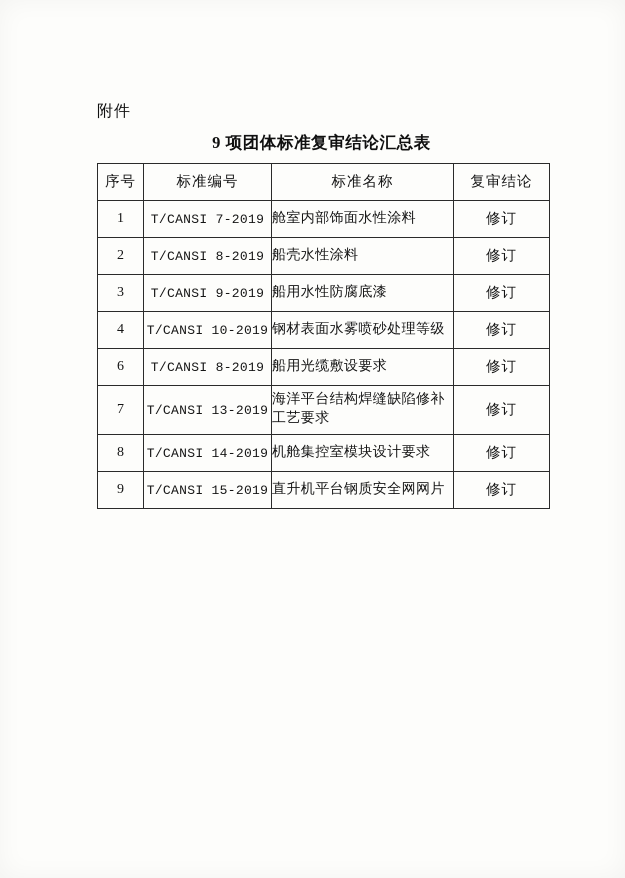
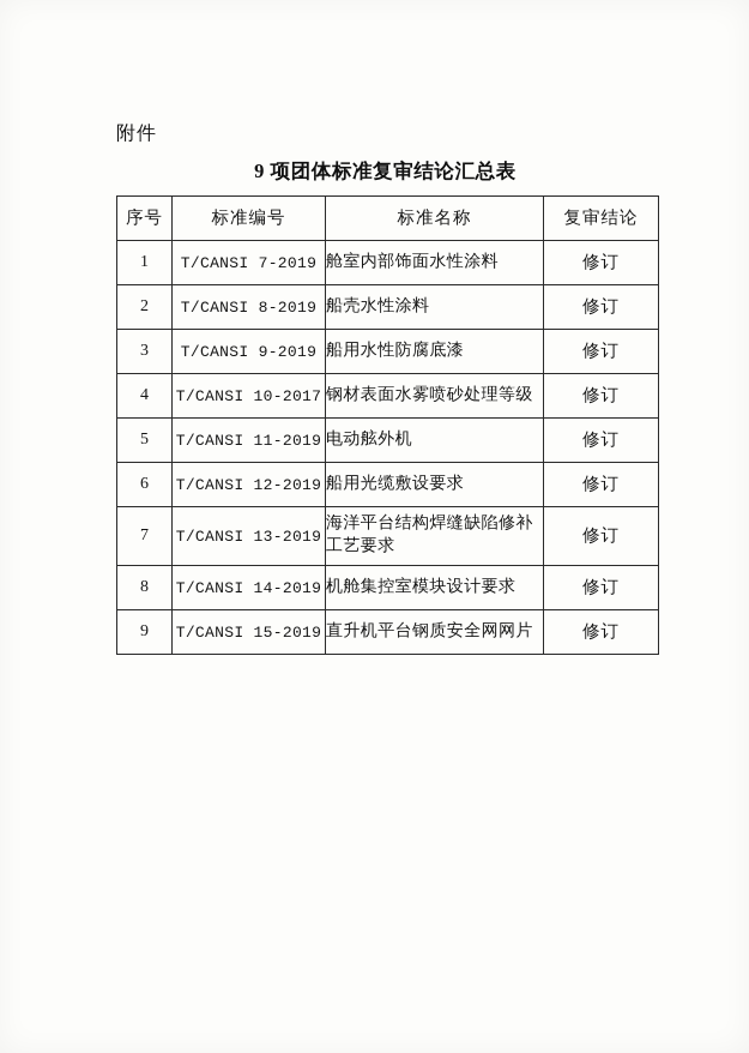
  附件
  9 项团体标准复审结论汇总表
  序号	标准编号	标准名称	复审结论
  1	T/CANSI 7-2019	舱室内部饰面水性涂料	修订
  2	T/CANSI 8-2019	船壳水性涂料	修订
  3	T/CANSI 9-2019	船用水性防腐底漆	修订
- 4	T/CANSI 10-2019	钢材表面水雾喷砂处理等级	修订
+ 4	T/CANSI 10-2017	钢材表面水雾喷砂处理等级	修订
+ 5	T/CANSI 11-2019	电动舷外机	修订
- 6	T/CANSI 8-2019	船用光缆敷设要求	修订
+ 6	T/CANSI 12-2019	船用光缆敷设要求	修订
  7	T/CANSI 13-2019	海洋平台结构焊缝缺陷修补工艺要求	修订
  8	T/CANSI 14-2019	机舱集控室模块设计要求	修订
  9	T/CANSI 15-2019	直升机平台钢质安全网网片	修订
